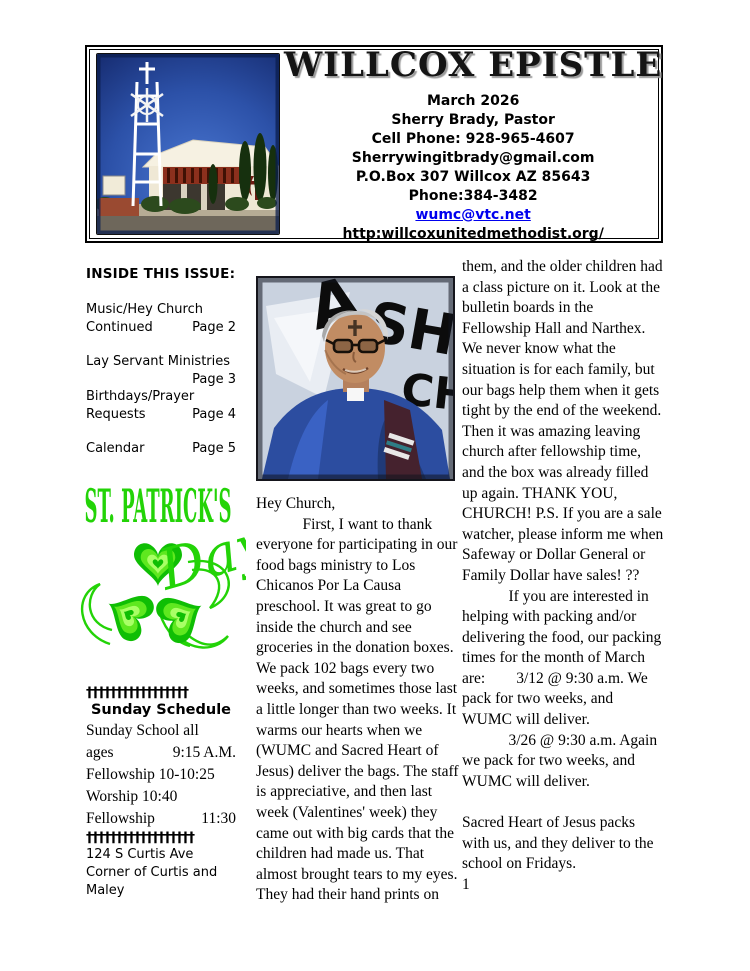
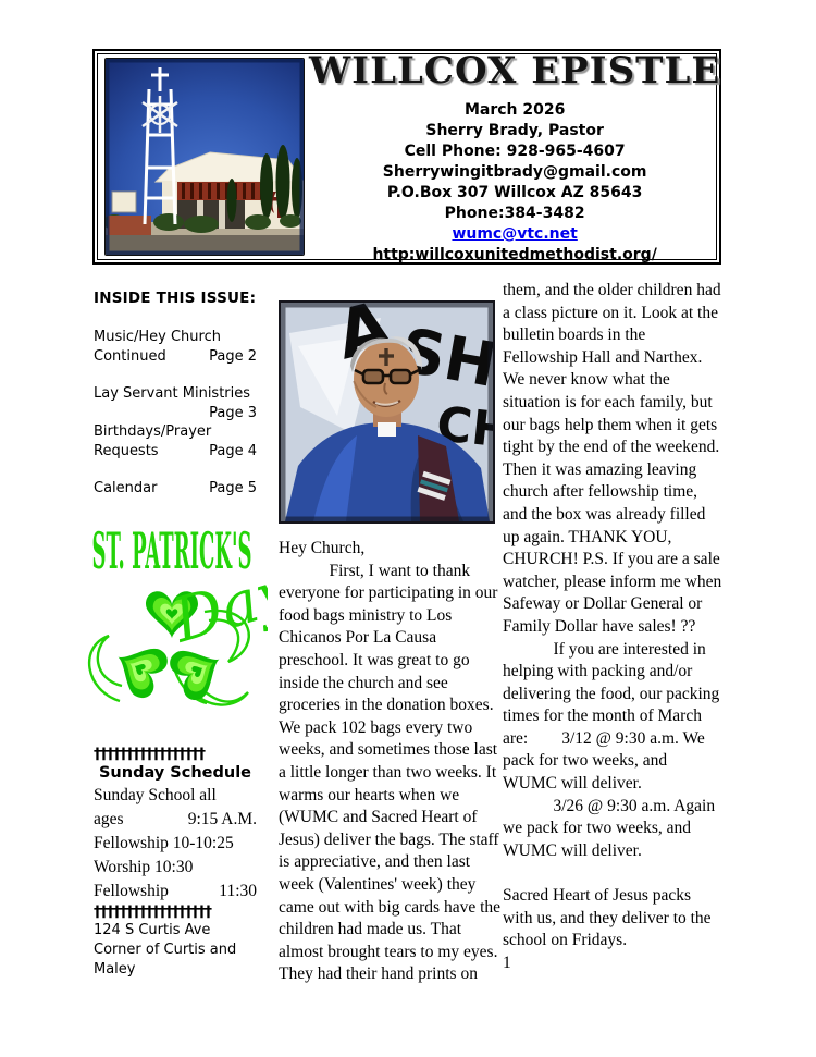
  WILLCOX EPISTLE
  March 2026
  Sherry Brady, Pastor
  Cell Phone: 928-965-4607
  Sherrywingitbrady@gmail.com
  P.O.Box 307 Willcox AZ 85643
  Phone:384-3482
  wumc@vtc.net
  http:willcoxunitedmethodist.org/
  INSIDE THIS ISSUE:
  Music/Hey Church
  Continued
  Page 2
  Lay Servant Ministries
  Page 3
  Birthdays/Prayer
  Requests
  Page 4
  Calendar
  Page 5
  ST. PATRICK'S
  †††††††††††††††††
  Sunday Schedule
  Sunday School all
  ages
  9:15 A.M.
  Fellowship 10-10:25
- Worship 10:40
+ Worship 10:30
  Fellowship
  11:30
  ††††††††††††††††††
  124 S Curtis Ave
  Corner of Curtis and
  Maley
  Hey Church,
  First, I want to thank
  everyone for participating in our
  food bags ministry to Los
  Chicanos Por La Causa
  preschool. It was great to go
  inside the church and see
  groceries in the donation boxes.
  We pack 102 bags every two
  weeks, and sometimes those last
  a little longer than two weeks. It
  warms our hearts when we
  (WUMC and Sacred Heart of
  Jesus) deliver the bags. The staff
  is appreciative, and then last
  week (Valentines' week) they
- came out with big cards that the
+ came out with big cards have the
  children had made us. That
  almost brought tears to my eyes.
  They had their hand prints on
  them, and the older children had
  a class picture on it. Look at the
  bulletin boards in the
  Fellowship Hall and Narthex.
  We never know what the
  situation is for each family, but
  our bags help them when it gets
  tight by the end of the weekend.
  Then it was amazing leaving
  church after fellowship time,
  and the box was already filled
  up again. THANK YOU,
  CHURCH! P.S. If you are a sale
  watcher, please inform me when
  Safeway or Dollar General or
  Family Dollar have sales! ??
  If you are interested in
  helping with packing and/or
  delivering the food, our packing
  times for the month of March
  are: 3/12 @ 9:30 a.m. We
  pack for two weeks, and
  WUMC will deliver.
  3/26 @ 9:30 a.m. Again
  we pack for two weeks, and
  WUMC will deliver.
  Sacred Heart of Jesus packs
  with us, and they deliver to the
  school on Fridays.
  1
